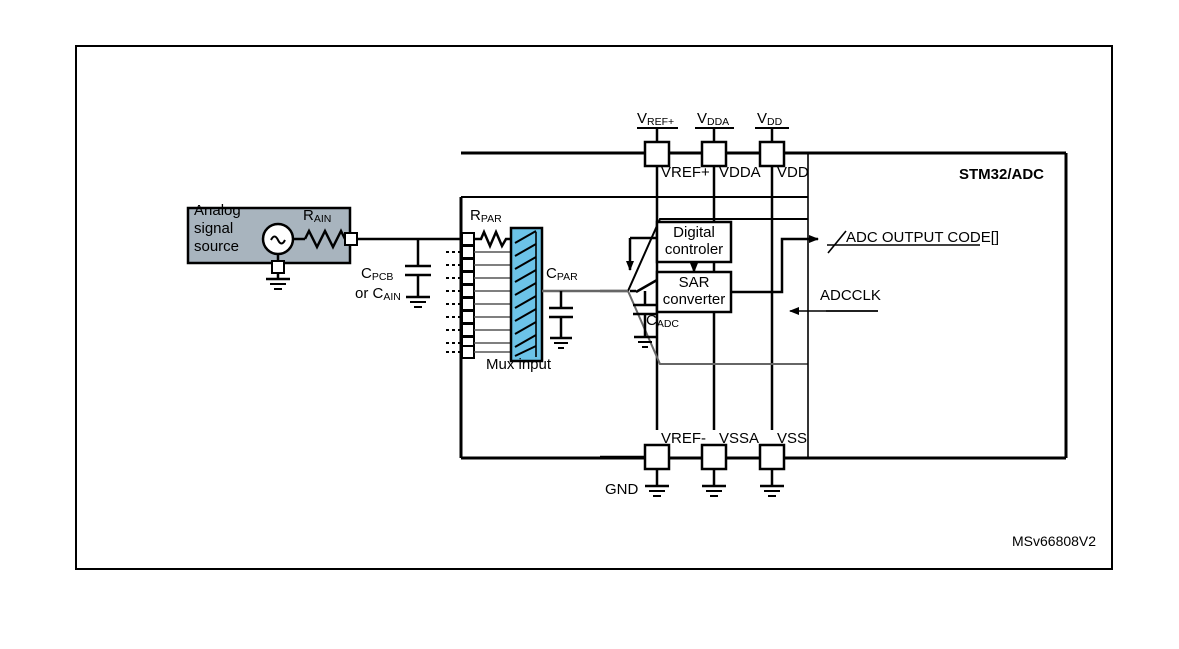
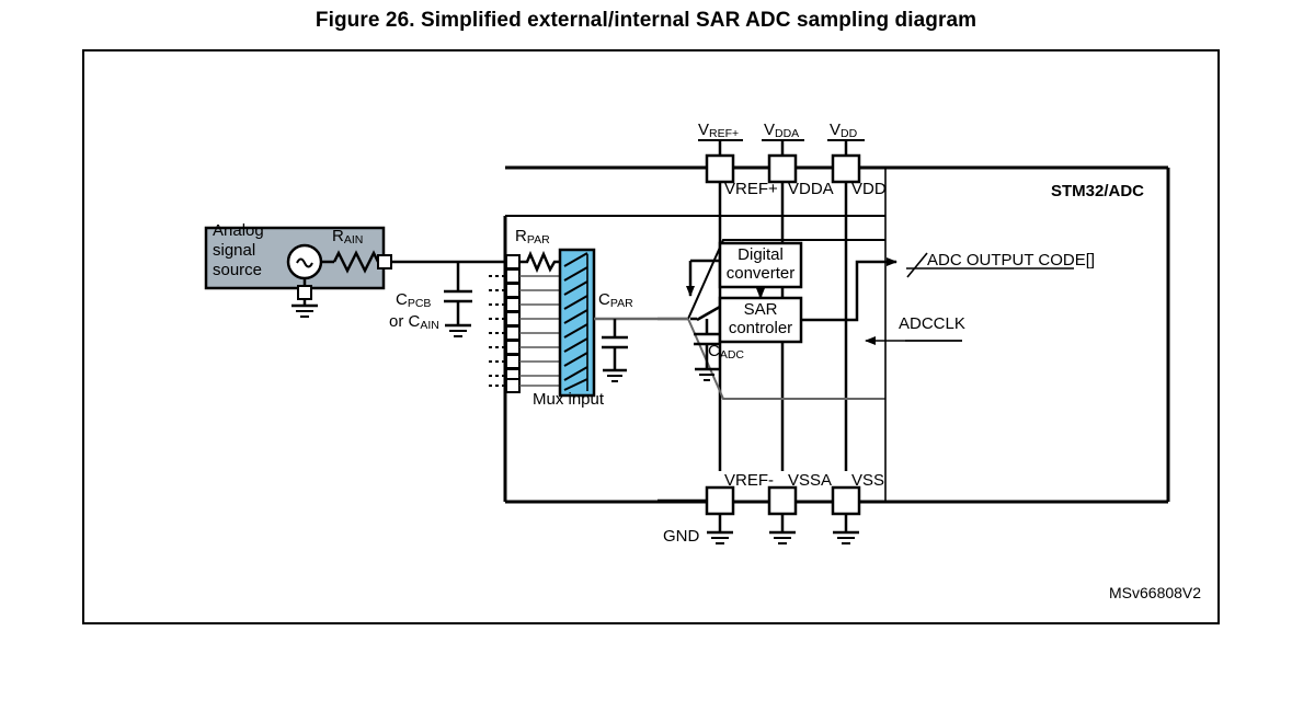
+ Figure 26. Simplified external/internal SAR ADC sampling diagram
  Analog
  signal
  source
  RAIN
  CPCB
  or CAIN
  RPAR
  Mux input
  CPAR
  CADC
  Digital
- controler
+ converter
  SAR
- converter
+ controler
  VREF+
  VDDA
  VDD
  VREF+
  VDDA
  VDD
  VREF-
  VSSA
  VSS
  GND
  STM32/ADC
  ADC OUTPUT CODE[]
  ADCCLK
  MSv66808V2
